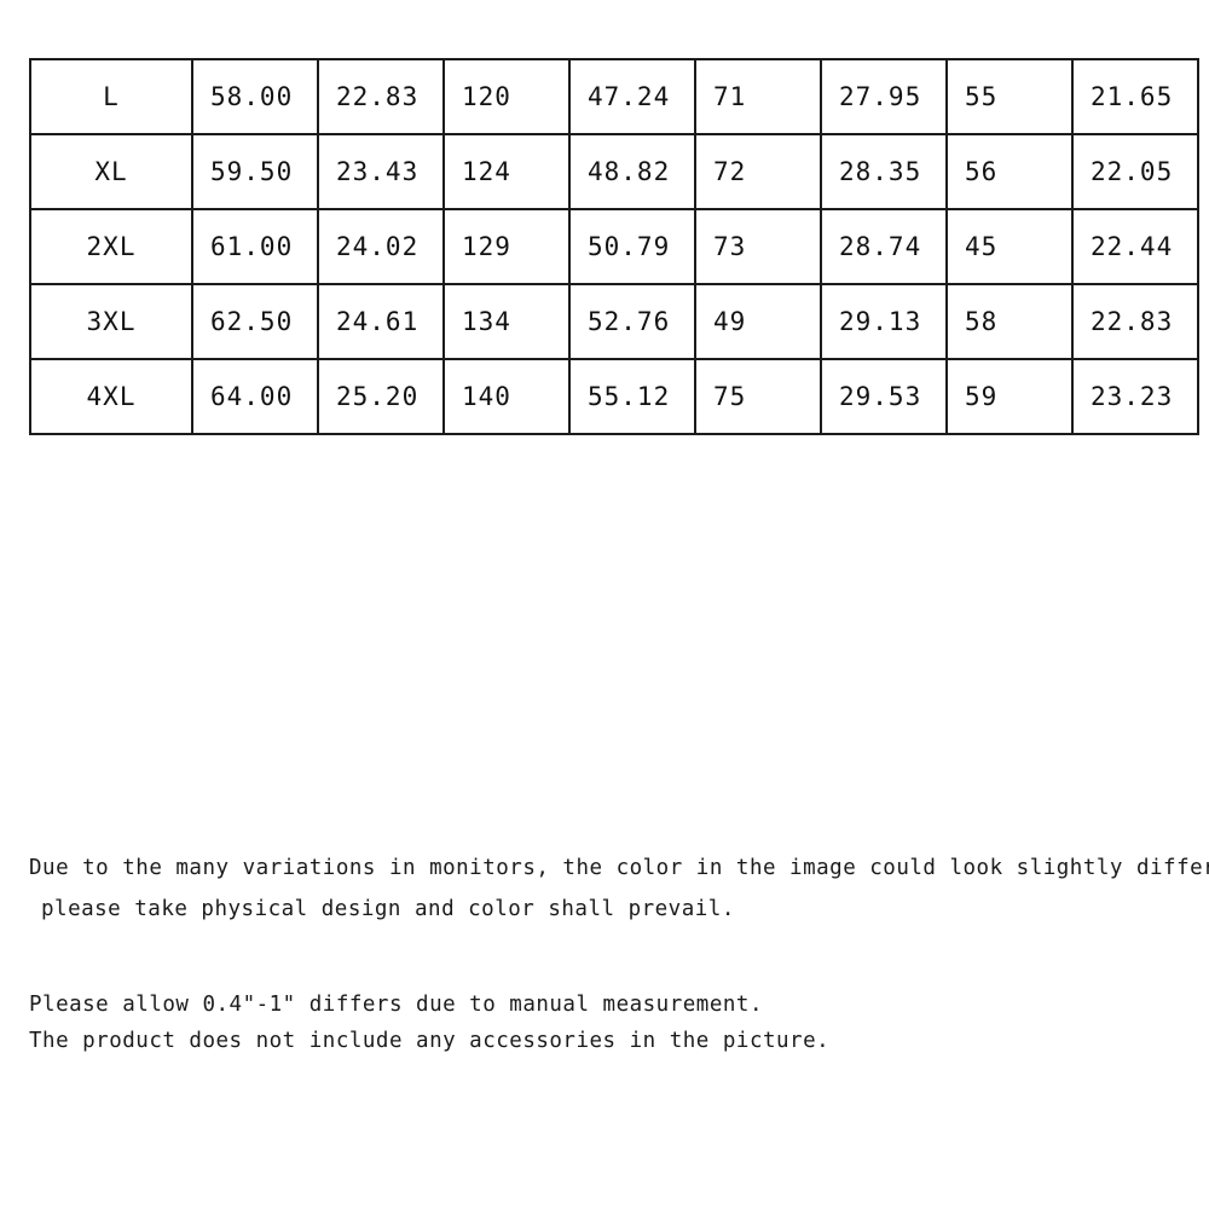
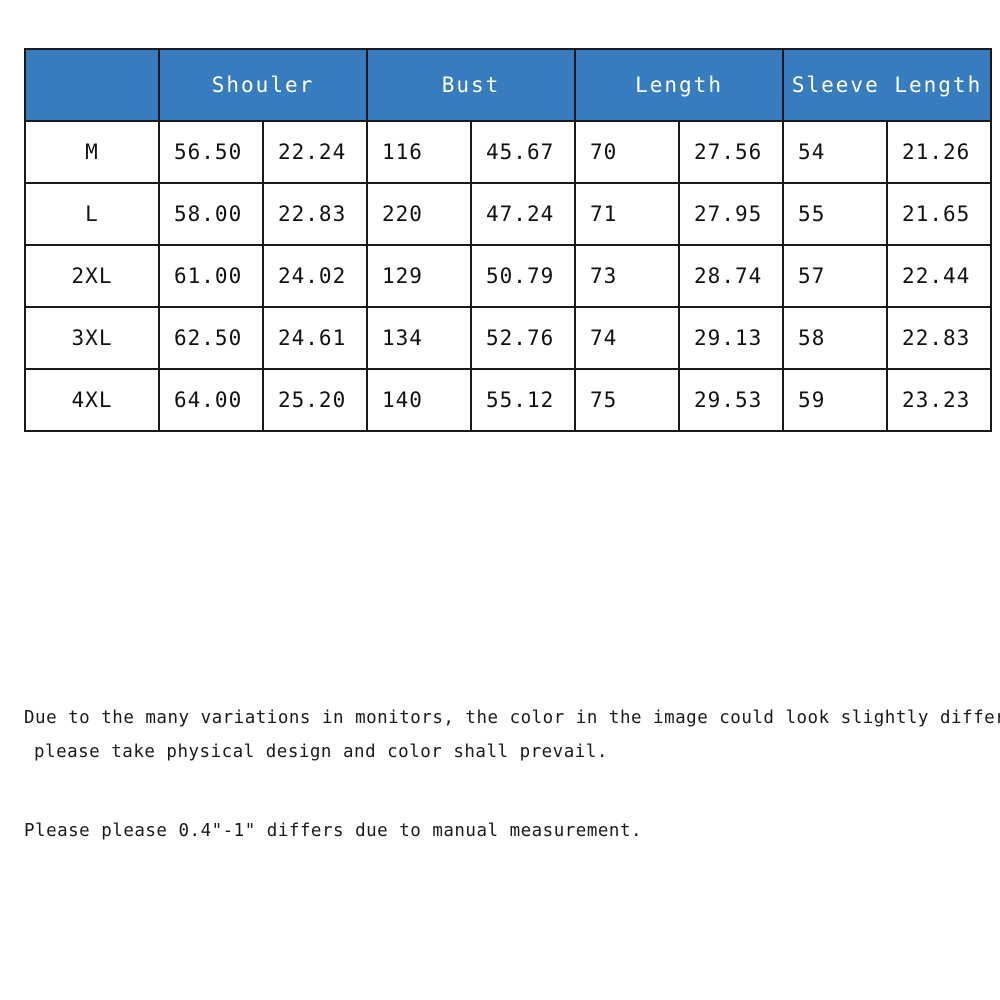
+ 	Shouler	Bust	Length	Sleeve Length
+ M	56.50	22.24	116	45.67	70	27.56	54	21.26
- L	58.00	22.83	120	47.24	71	27.95	55	21.65
+ L	58.00	22.83	220	47.24	71	27.95	55	21.65
- XL	59.50	23.43	124	48.82	72	28.35	56	22.05
- 2XL	61.00	24.02	129	50.79	73	28.74	45	22.44
+ 2XL	61.00	24.02	129	50.79	73	28.74	57	22.44
- 3XL	62.50	24.61	134	52.76	49	29.13	58	22.83
+ 3XL	62.50	24.61	134	52.76	74	29.13	58	22.83
  4XL	64.00	25.20	140	55.12	75	29.53	59	23.23
  Due to the many variations in monitors, the color in the image could look slightly diffe
  please take physical design and color shall prevail.
- Please allow 0.4"-1" differs due to manual measurement.
+ Please please 0.4"-1" differs due to manual measurement.
- The product does not include any accessories in the picture.
